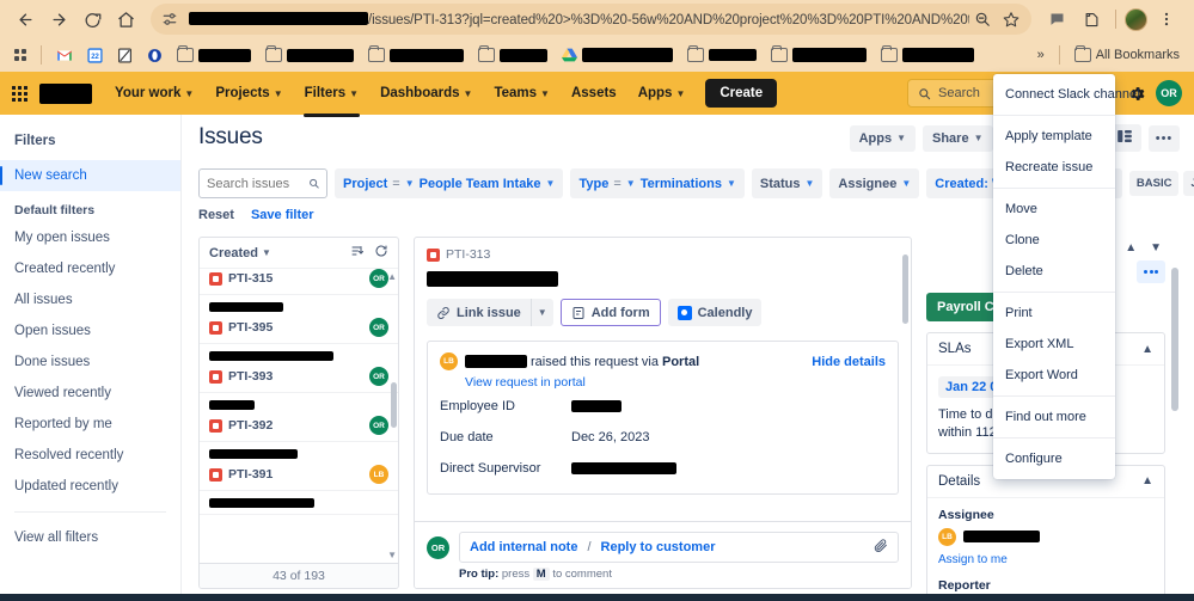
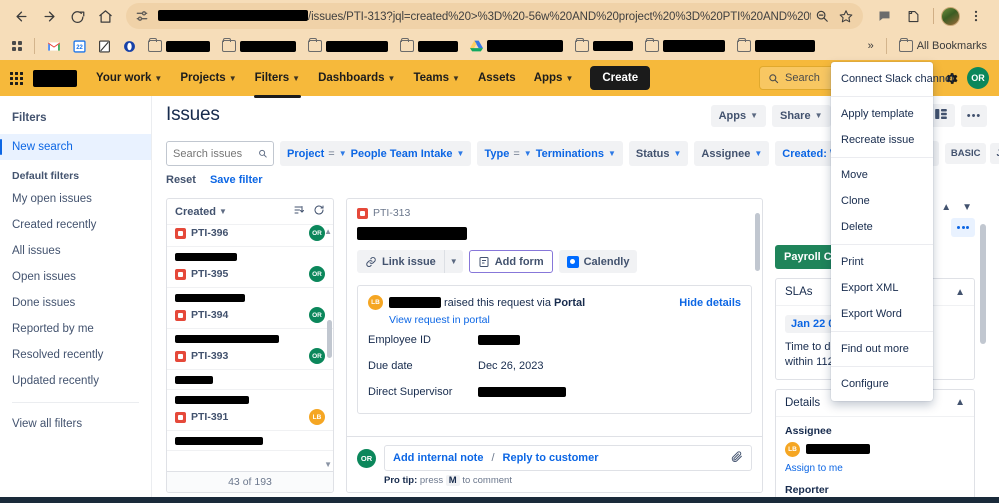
  /issues/PTI-313?jql=created%20>%3D%20-56w%20AND%20project%20%3D%20PTI%20AND%20
  »
  All Bookmarks
  Your work
  ▼
  Projects
  ▼
  Filters
  ▼
  Dashboards
  ▼
  Teams
  ▼
  Assets
  Apps
  ▼
  Create
  Search
  OR
  Filters
  New search
  Default filters
  My open issues
  Created recently
  All issues
  Open issues
  Done issues
- Viewed recently
  Reported by me
  Resolved recently
  Updated recently
  View all filters
  Issues
  Apps
  ▼
  Share
  ▼
  •••
  Search issues
  Project
  =
  ▼
  People Team Intake
  ▼
  Type
  =
  ▼
  Terminations
  ▼
  Status
  ▼
  Assignee
  ▼
  BASIC
  Reset
  Save filter
  Created
  ▼
- PTI-315
+ PTI-396
  PTI-395
+ PTI-394
  PTI-393
- PTI-392
  PTI-391
  ▲
  ▼
  43 of 193
  PTI-313
  Link issue
  ▼
  Add form
  Calendly
  raised this request via
  Portal
  Hide details
  View request in portal
  Employee ID
  Due date
  Dec 26, 2023
  Direct Supervisor
  OR
  Add internal note
  /
  Reply to customer
  Pro tip: press M to comment
  ▲
  ▼
  SLAs
  ▲
  Time to d
  within 11
  Details
  ▲
  Assignee
  Assign to me
  Reporter
  Connect Slack channel
  Apply template
  Recreate issue
  Move
  Clone
  Delete
  Print
  Export XML
  Export Word
  Find out more
  Configure
